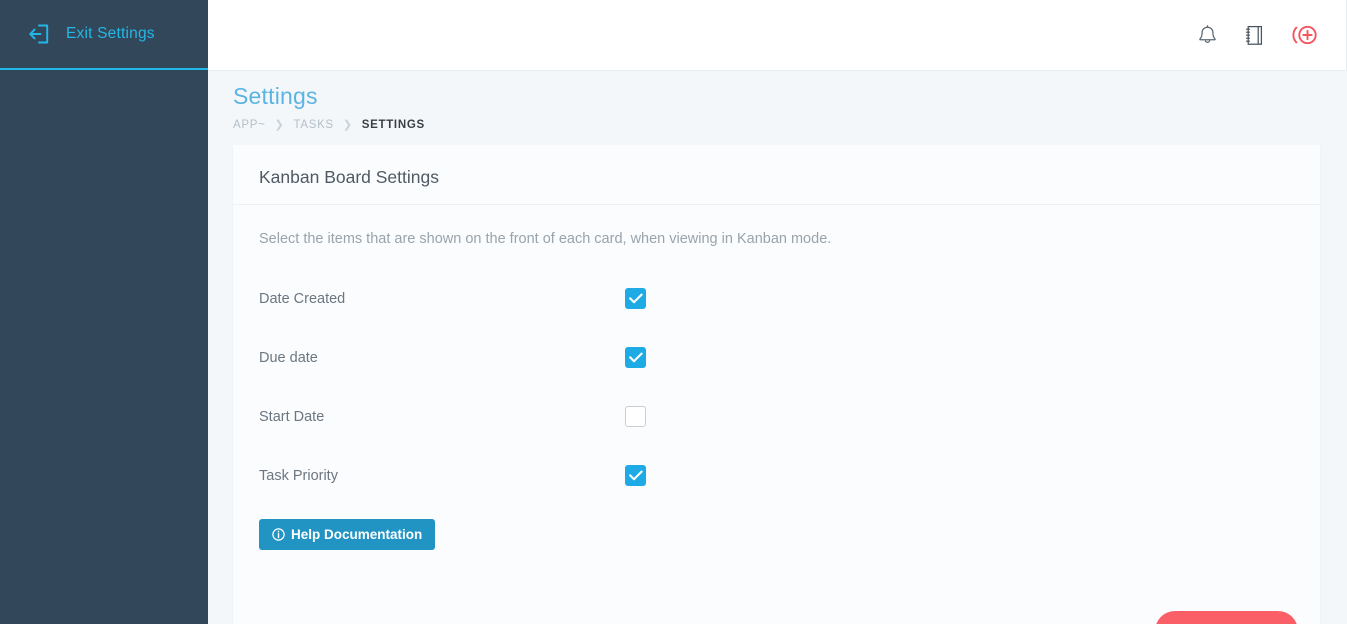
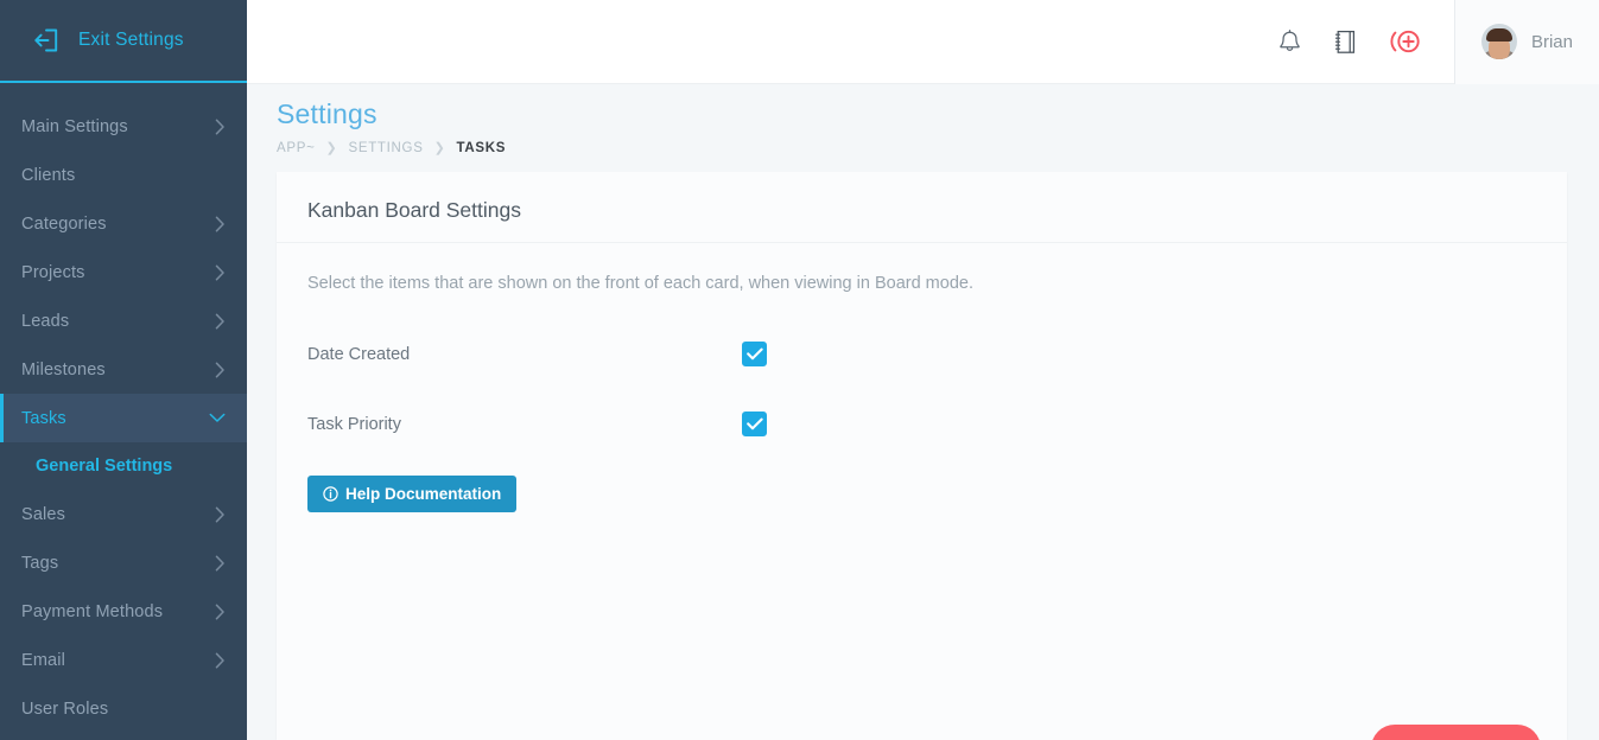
  Exit Settings
+ Main Settings
+ Clients
+ Categories
+ Projects
+ Leads
+ Milestones
+ Tasks
+ General Settings
+ Sales
+ Tags
+ Payment Methods
+ Email
+ User Roles
+ Brian
  Settings
  APP~
  ❯
- TASKS
+ SETTINGS
  ❯
- SETTINGS
+ TASKS
  Kanban Board Settings
- Select the items that are shown on the front of each card, when viewing in Kanban mode.
+ Select the items that are shown on the front of each card, when viewing in Board mode.
  Date Created
- Due date
- Start Date
  Task Priority
  Help Documentation
